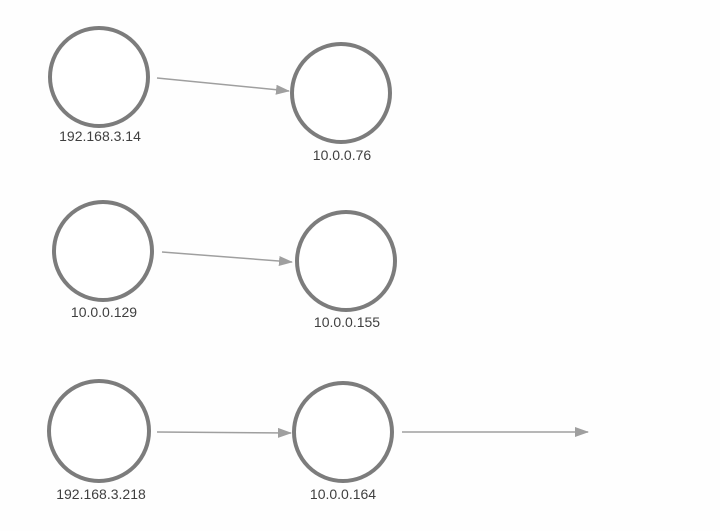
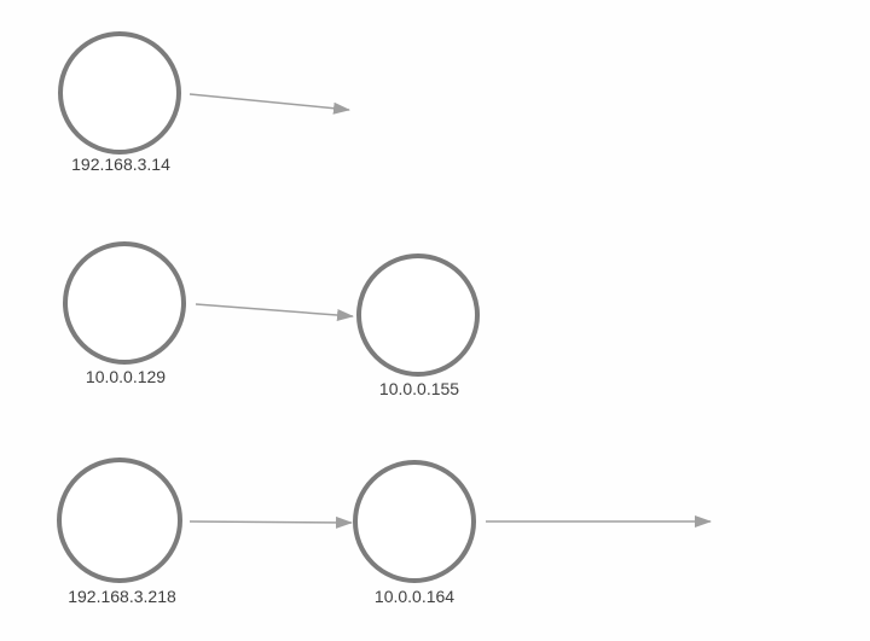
  192.168.3.14
- 10.0.0.76
  10.0.0.129
  10.0.0.155
  192.168.3.218
  10.0.0.164
